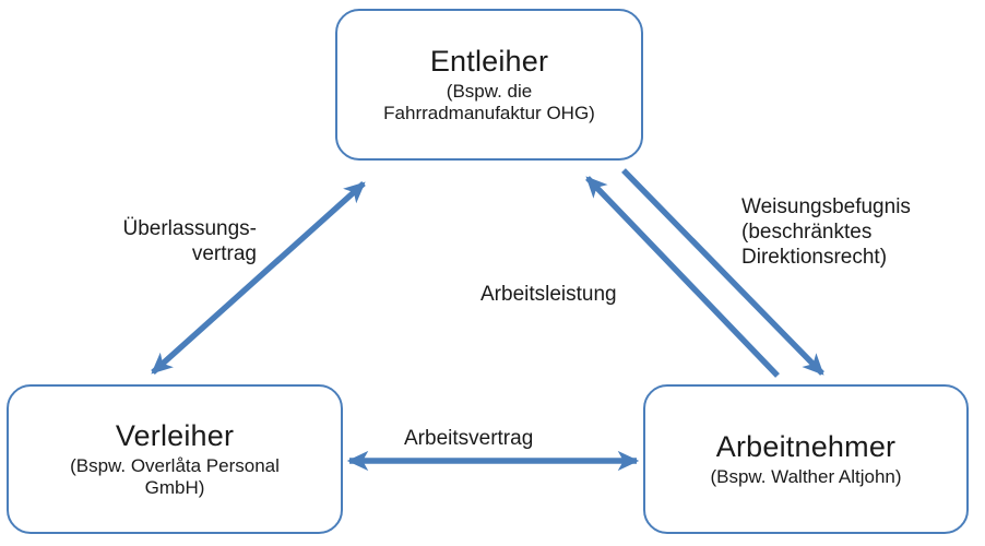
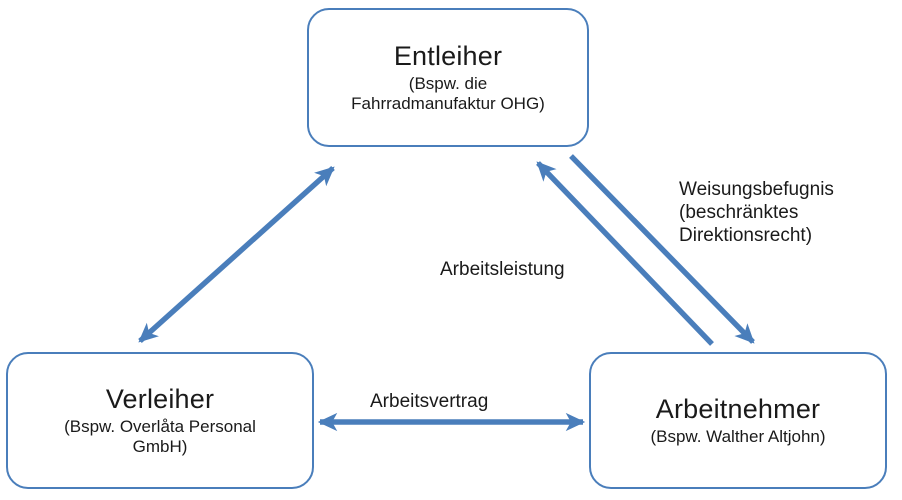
  Entleiher
  (Bspw. die
  Fahrradmanufaktur OHG)
  Verleiher
  (Bspw. Overlåta Personal
  GmbH)
  Arbeitnehmer
  (Bspw. Walther Altjohn)
- Überlassungs-
- vertrag
  Arbeitsleistung
  Weisungsbefugnis
  (beschränktes
  Direktionsrecht)
  Arbeitsvertrag
